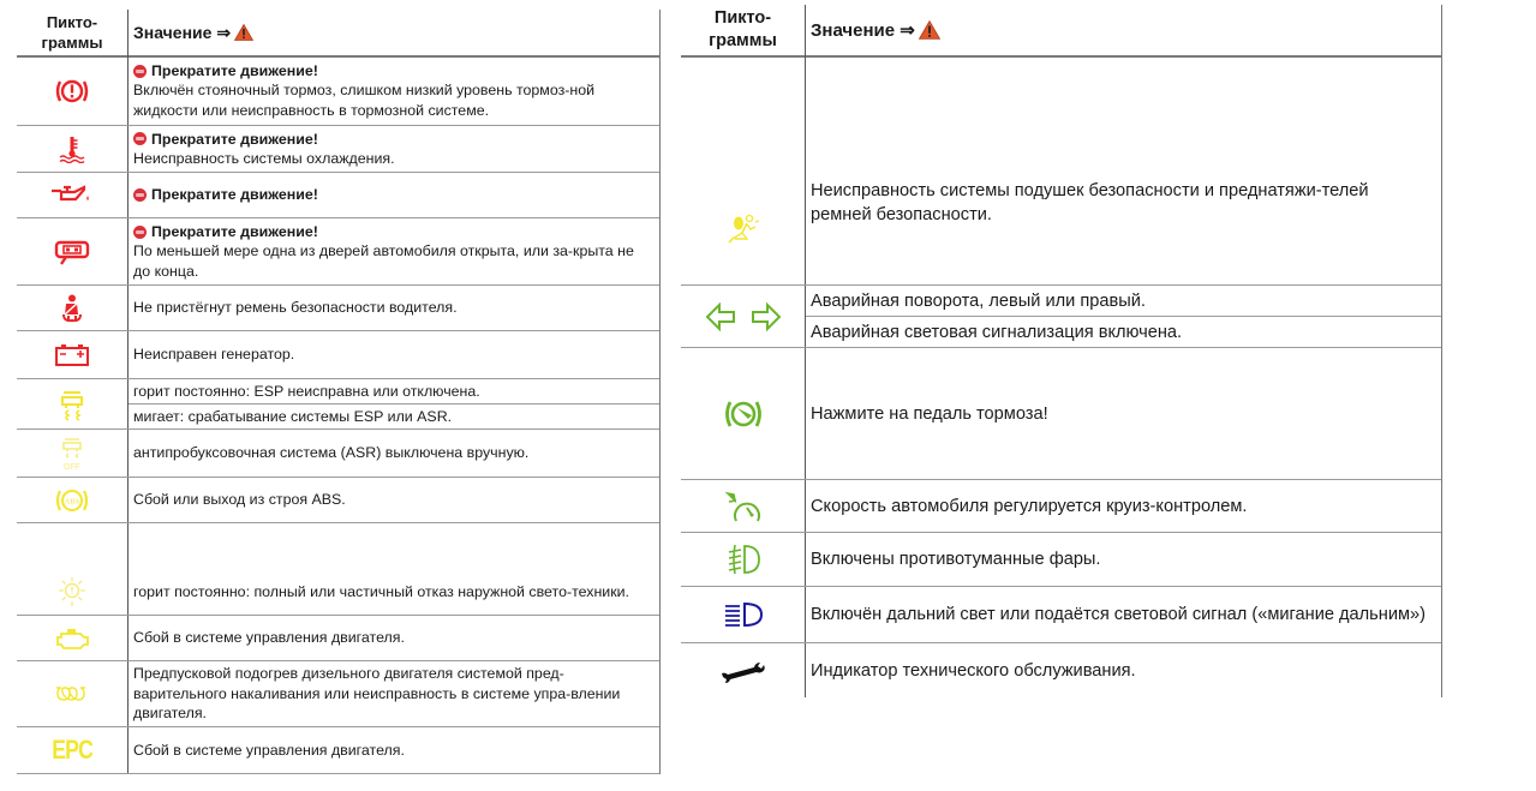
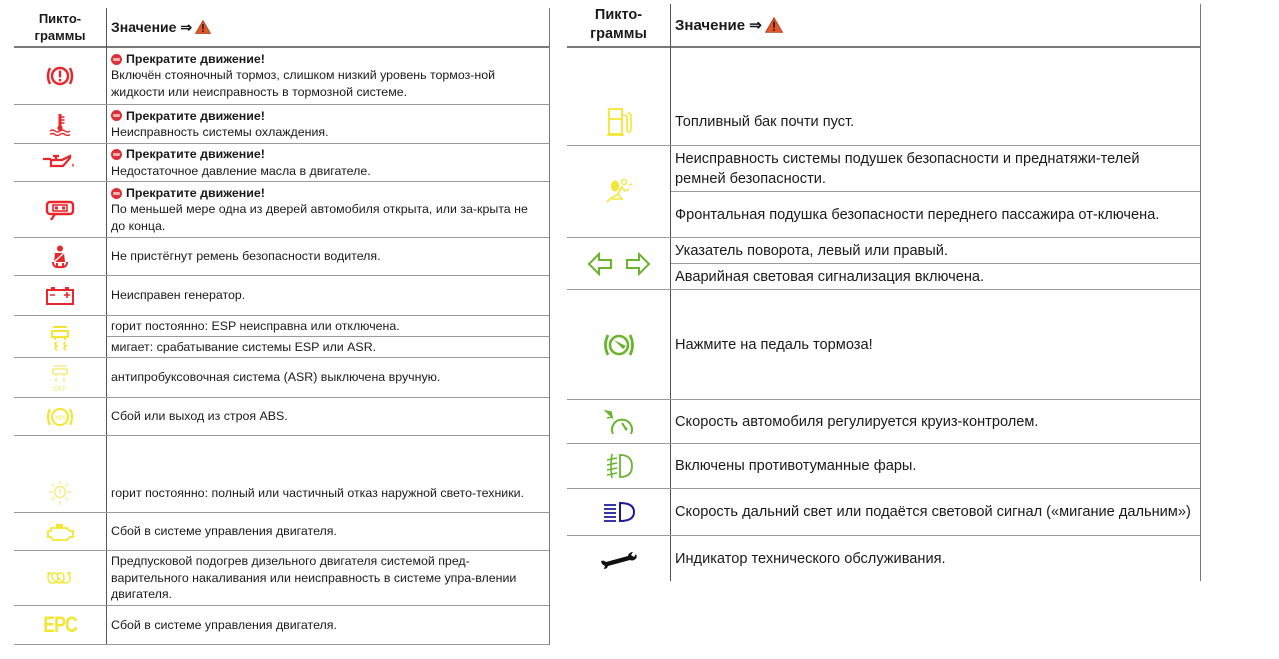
  Пикто-
  граммы
  Значение ⇒
  Прекратите движение!
  Включён стояночный тормоз, слишком низкий уровень тормоз-ной жидкости или неисправность в тормозной системе.
  Прекратите движение!
  Неисправность системы охлаждения.
  Прекратите движение!
+ Недостаточное давление масла в двигателе.
  Прекратите движение!
  По меньшей мере одна из дверей автомобиля открыта, или за-крыта не до конца.
  Не пристёгнут ремень безопасности водителя.
  Неисправен генератор.
  горит постоянно: ESP неисправна или отключена.
  мигает: срабатывание системы ESP или ASR.
  антипробуксовочная система (ASR) выключена вручную.
  Сбой или выход из строя ABS.
  горит постоянно: полный или частичный отказ наружной свето-техники.
  Сбой в системе управления двигателя.
  Предпусковой подогрев дизельного двигателя системой пред-варительного накаливания или неисправность в системе упра-влении двигателя.
  EPC
  Сбой в системе управления двигателя.
  Пикто-
  граммы
  Значение ⇒
+ Топливный бак почти пуст.
  Неисправность системы подушек безопасности и преднатяжи-телей ремней безопасности.
+ Фронтальная подушка безопасности переднего пассажира от-ключена.
- Аварийная поворота, левый или правый.
+ Указатель поворота, левый или правый.
  Аварийная световая сигнализация включена.
  Нажмите на педаль тормоза!
  Скорость автомобиля регулируется круиз-контролем.
  Включены противотуманные фары.
- Включён дальний свет или подаётся световой сигнал («мигание дальним»)
+ Скорость дальний свет или подаётся световой сигнал («мигание дальним»)
  Индикатор технического обслуживания.
